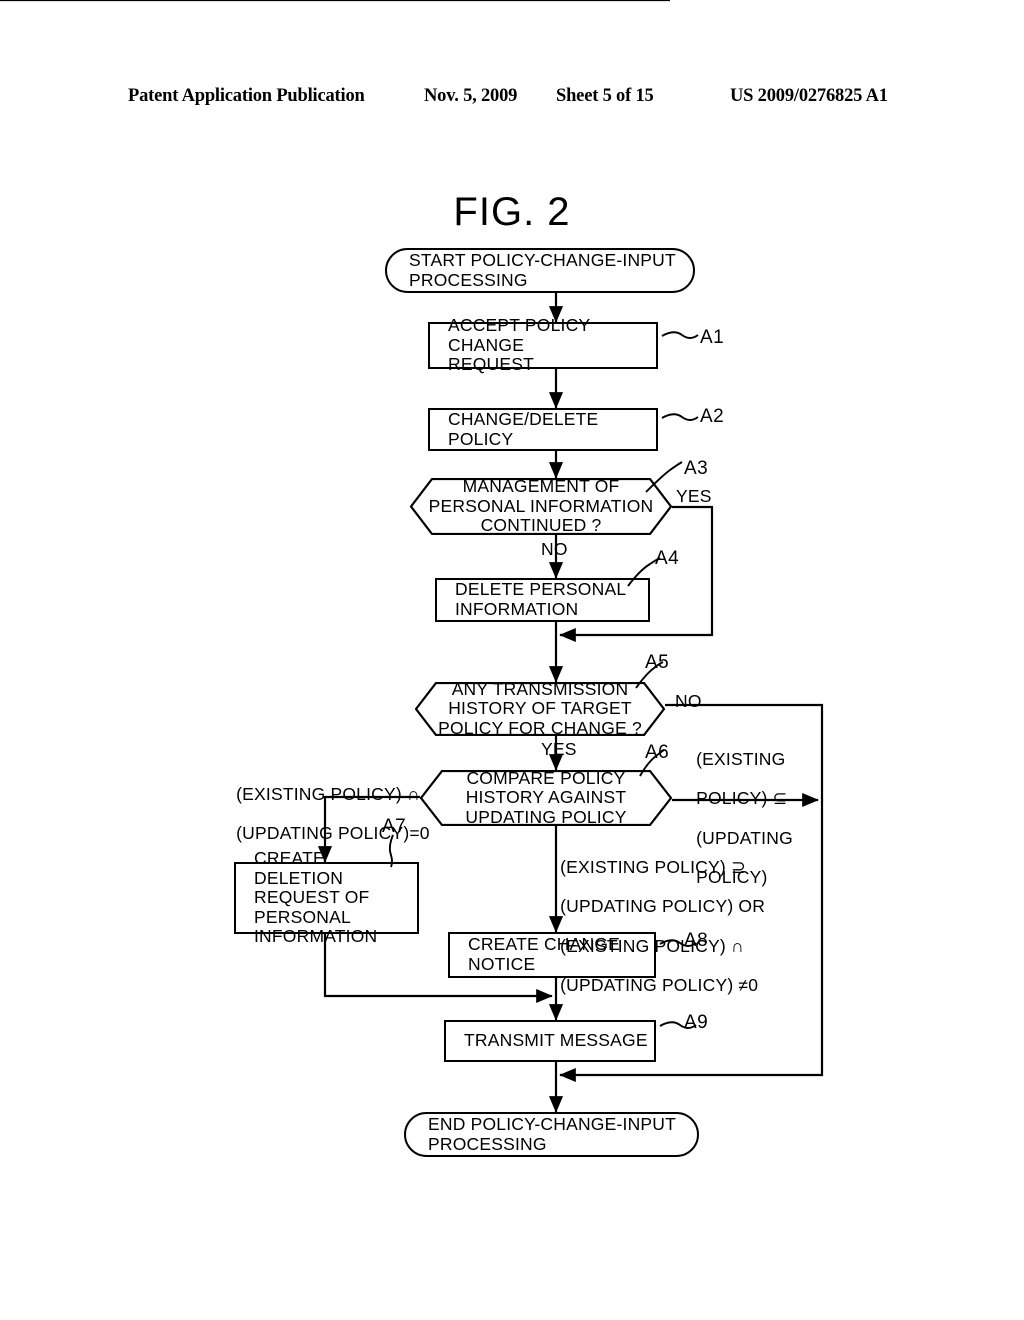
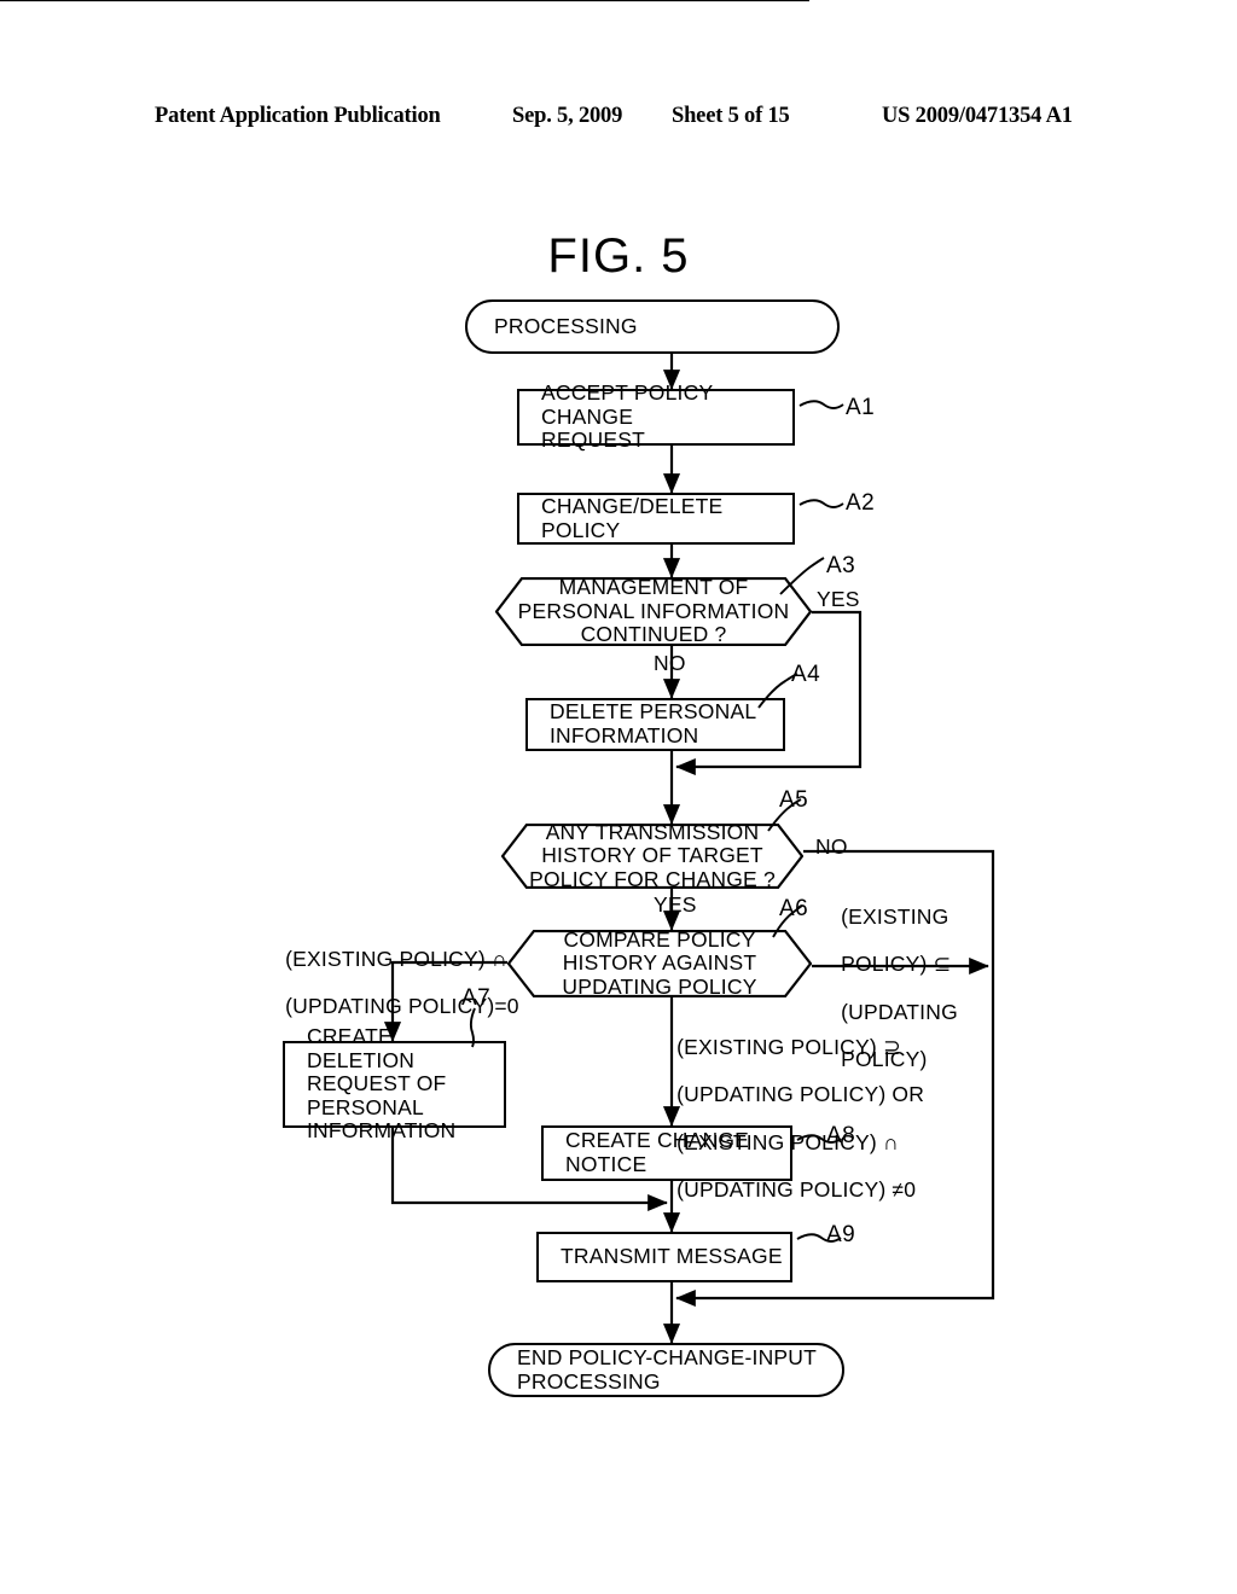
  Patent Application Publication
- Nov. 5, 2009
+ Sep. 5, 2009
  Sheet 5 of 15
- US 2009/0276825 A1
+ US 2009/0471354 A1
- FIG. 2
+ FIG. 5
- START POLICY-CHANGE-INPUT
  PROCESSING
  ACCEPT POLICY CHANGE
  REQUEST
  A1
  CHANGE/DELETE POLICY
  A2
  MANAGEMENT OF
  PERSONAL INFORMATION
  CONTINUED ?
  A3
  YES
  NO
  DELETE PERSONAL
  INFORMATION
  A4
  ANY TRANSMISSION
  HISTORY OF TARGET
  POLICY FOR CHANGE ?
  A5
  NO
  YES
  COMPARE POLICY
  HISTORY AGAINST
  UPDATING POLICY
  A6
  (EXISTING POLICY) ∩
  (UPDATING POLICY)=0
  (EXISTING
  POLICY) ⊆
  (UPDATING
  POLICY)
  (EXISTING POLICY) ⊇
  (UPDATING POLICY) OR
  (EXISTING POCY) ∩
  (UPDATING POLICY) ≠0
  CREATE DELETION
  REQUEST OF
  PERSONAL
  INFORMATION
  A7
  CREATE CHANGE
  NOTICE
  A8
  TRANSMIT MESSAGE
  A9
  END POLICY-CHANGE-INPUT
  PROCESSING
